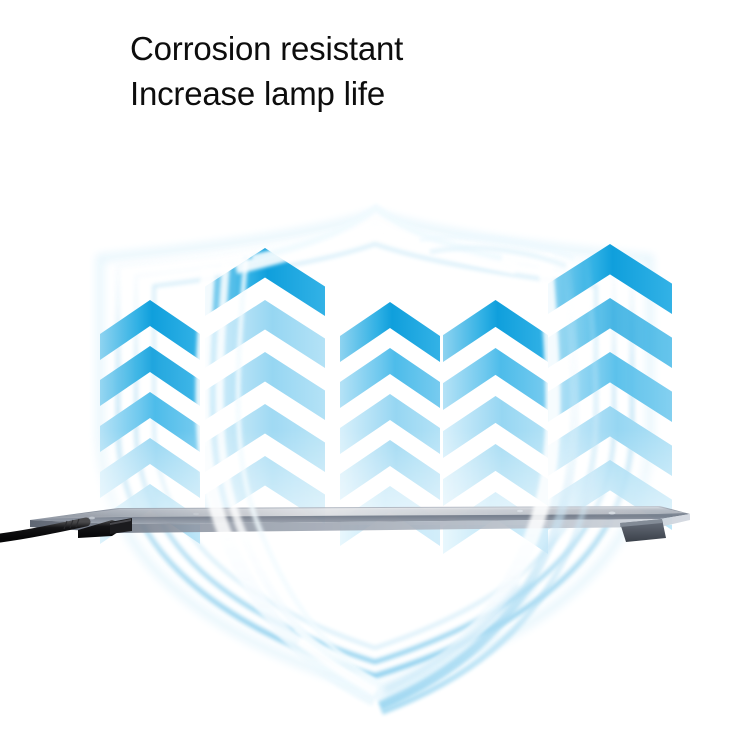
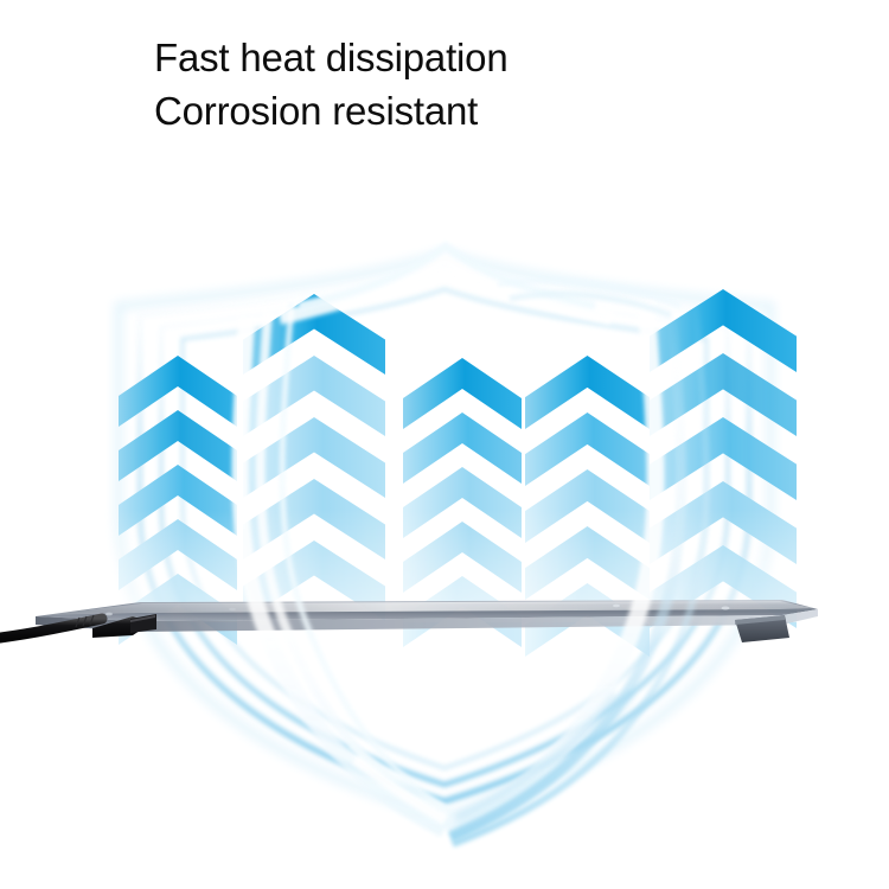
+ Fast heat dissipation
  Corrosion resistant
- Increase lamp life
